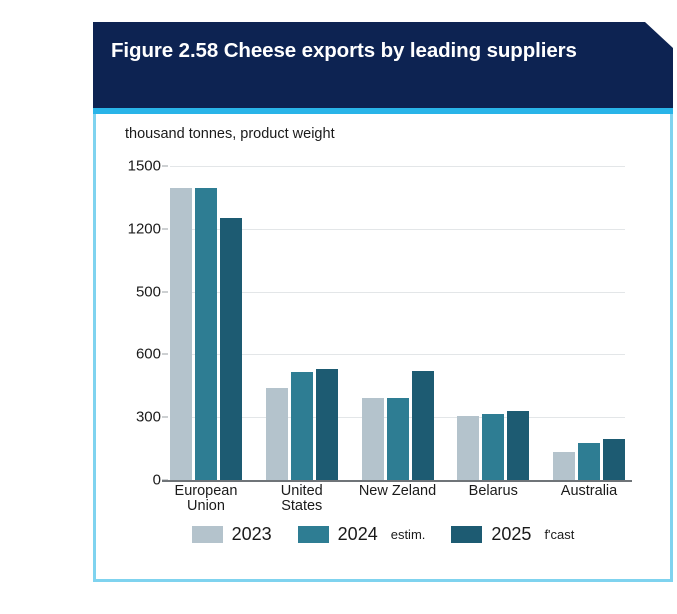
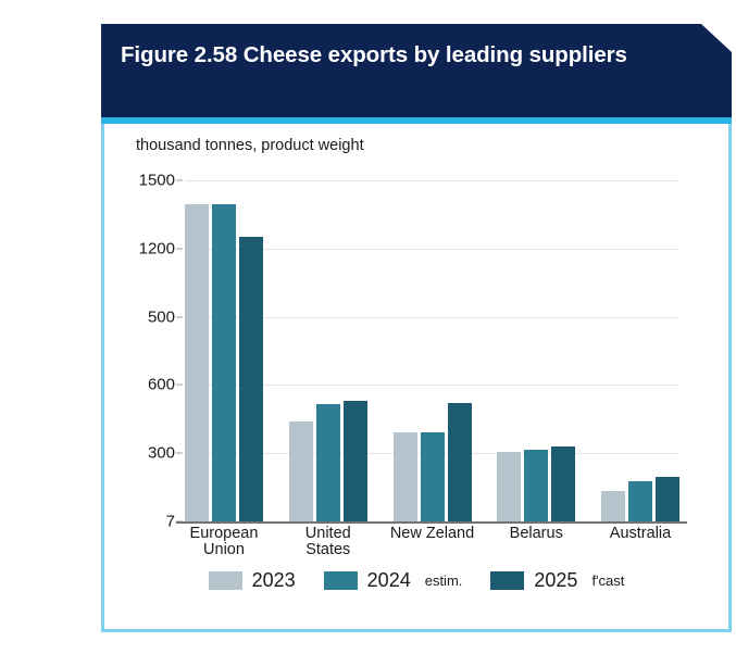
  Figure 2.58 Cheese exports by leading suppliers
  thousand tonnes, product weight
- 0
+ 7
  300
  600
  500
  1200
  1500
  European
  Union
  United
  States
  New Zeland
  Belarus
  Australia
  2023
  2024
  estim.
  2025
  f'cast
